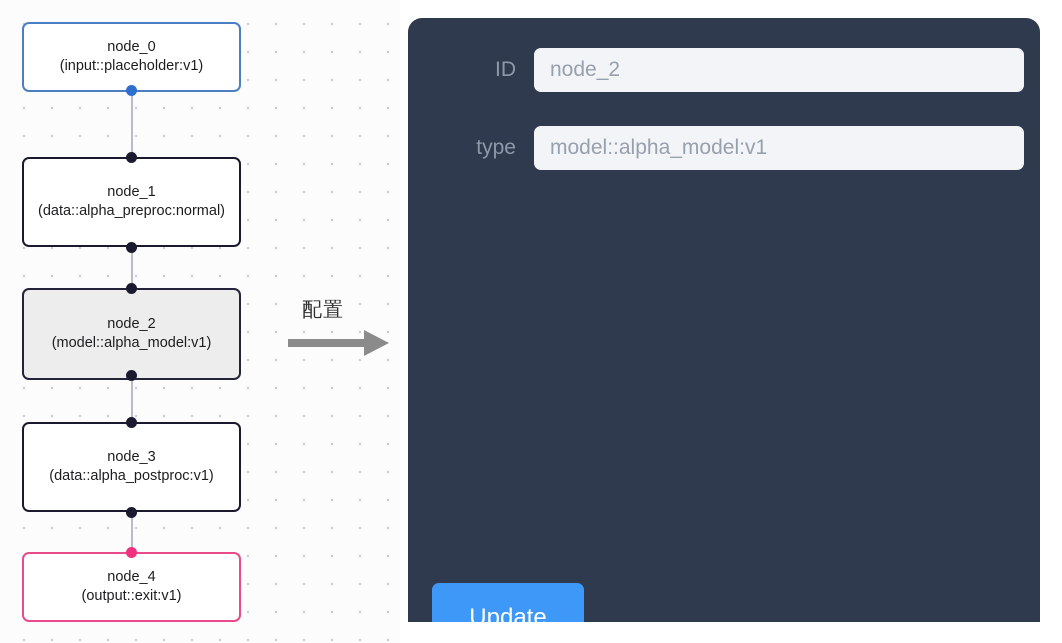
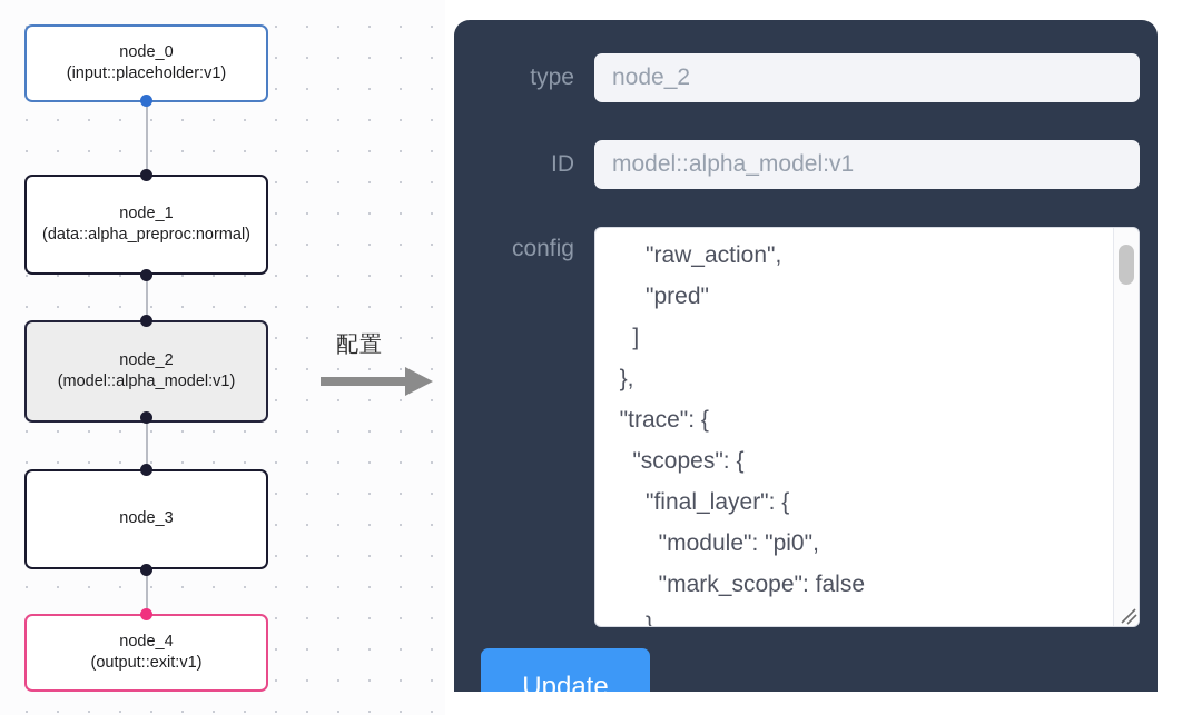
  node_0
  (input::placeholder:v1)
  node_1
  (data::alpha_preproc:normal)
  node_2
  (model::alpha_model:v1)
  node_3
- (data::alpha_postproc:v1)
  node_4
  (output::exit:v1)
  配置
- ID
+ type
  node_2
- type
+ ID
  model::alpha_model:v1
+ config
+ "raw_action",
+ "pred"
+ ]
+ },
+ "trace": {
+ "scopes": {
+ "final_layer": {
+ "module": "pi0",
+ "mark_scope": false
  Update
